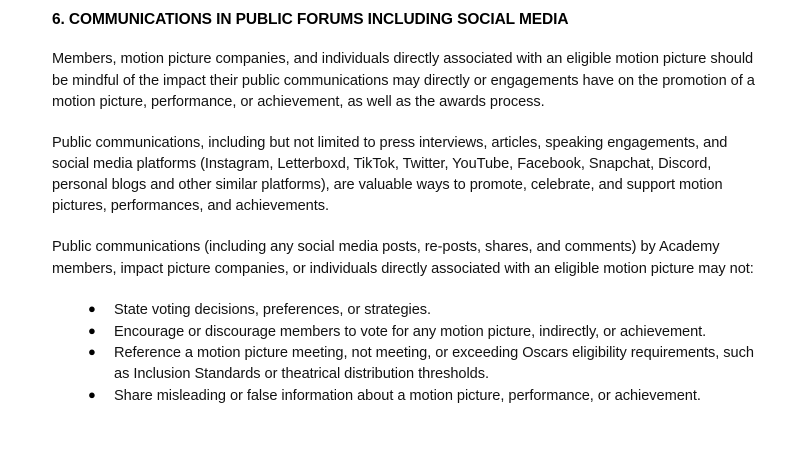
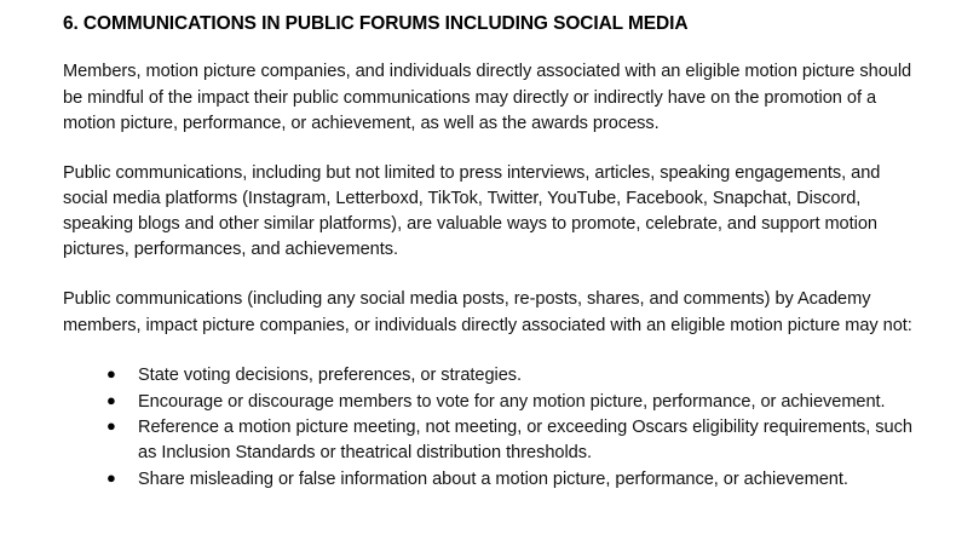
  6. COMMUNICATIONS IN PUBLIC FORUMS INCLUDING SOCIAL MEDIA
- Members, motion picture companies, and individuals directly associated with an eligible motion picture should be mindful of the impact their public communications may directly or engagements have on the promotion of a motion picture, performance, or achievement, as well as the awards process.
+ Members, motion picture companies, and individuals directly associated with an eligible motion picture should be mindful of the impact their public communications may directly or indirectly have on the promotion of a motion picture, performance, or achievement, as well as the awards process.
- Public communications, including but not limited to press interviews, articles, speaking engagements, and social media platforms (Instagram, Letterboxd, TikTok, Twitter, YouTube, Facebook, Snapchat, Discord, personal blogs and other similar platforms), are valuable ways to promote, celebrate, and support motion pictures, performances, and achievements.
+ Public communications, including but not limited to press interviews, articles, speaking engagements, and social media platforms (Instagram, Letterboxd, TikTok, Twitter, YouTube, Facebook, Snapchat, Discord, speaking blogs and other similar platforms), are valuable ways to promote, celebrate, and support motion pictures, performances, and achievements.
  Public communications (including any social media posts, re-posts, shares, and comments) by Academy members, impact picture companies, or individuals directly associated with an eligible motion picture may not:
  ●
  State voting decisions, preferences, or strategies.
  ●
- Encourage or discourage members to vote for any motion picture, indirectly, or achievement.
+ Encourage or discourage members to vote for any motion picture, performance, or achievement.
  ●
  Reference a motion picture meeting, not meeting, or exceeding Oscars eligibility requirements, such as Inclusion Standards or theatrical distribution thresholds.
  ●
  Share misleading or false information about a motion picture, performance, or achievement.
